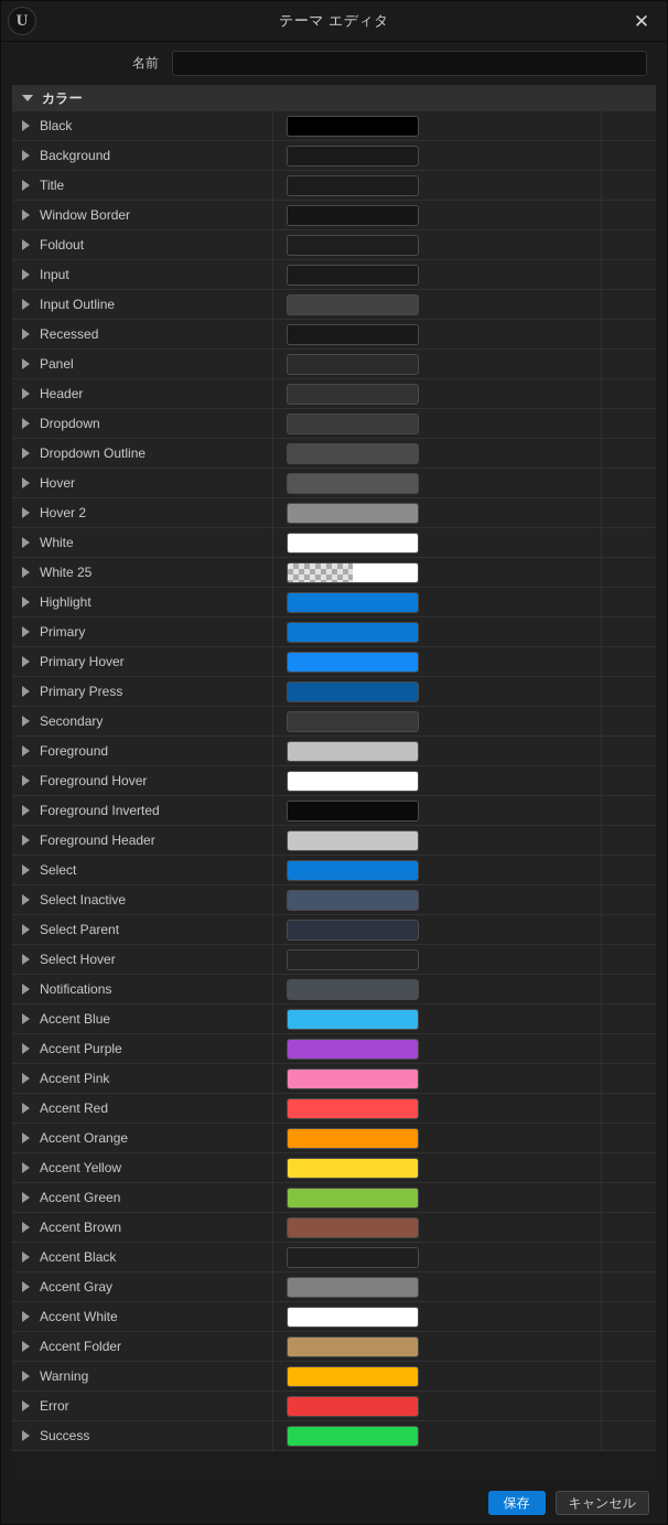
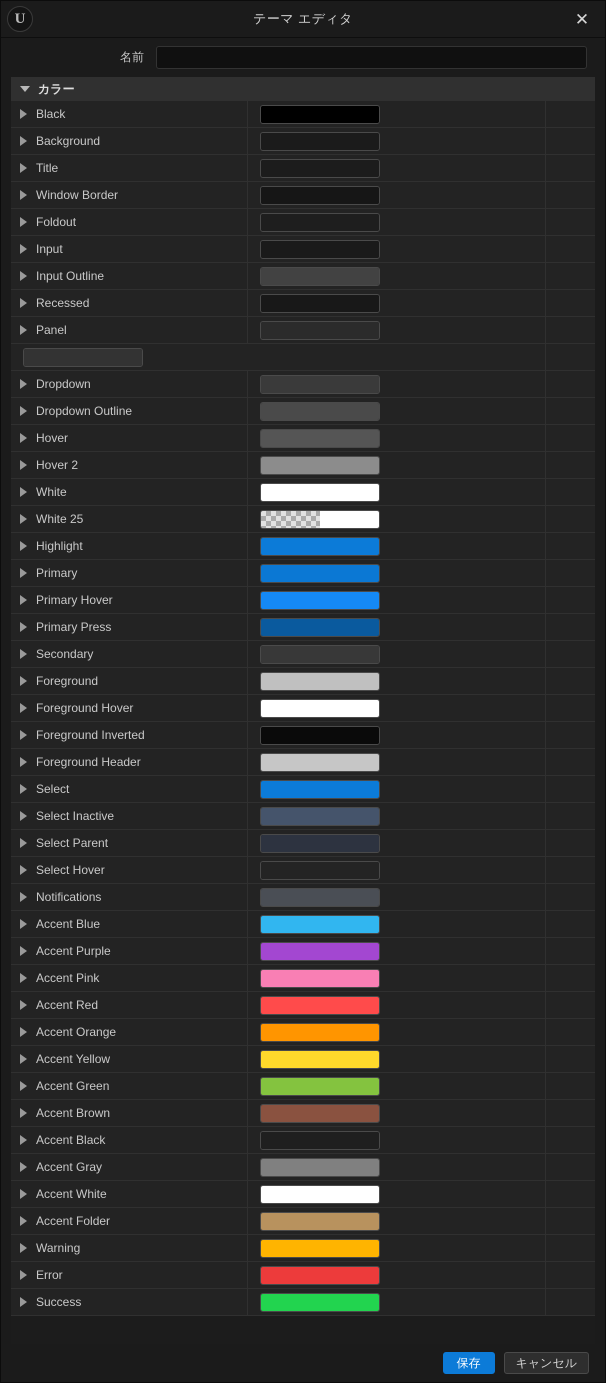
  U
  テーマ エディタ
  ✕
  名前
  カラー
  Black
  Background
  Title
  Window Border
  Foldout
  Input
  Input Outline
  Recessed
  Panel
- Header
  Dropdown
  Dropdown Outline
  Hover
  Hover 2
  White
  White 25
  Highlight
  Primary
  Primary Hover
  Primary Press
  Secondary
  Foreground
  Foreground Hover
  Foreground Inverted
  Foreground Header
  Select
  Select Inactive
  Select Parent
  Select Hover
  Notifications
  Accent Blue
  Accent Purple
  Accent Pink
  Accent Red
  Accent Orange
  Accent Yellow
  Accent Green
  Accent Brown
  Accent Black
  Accent Gray
  Accent White
  Accent Folder
  Warning
  Error
  Success
  保存
  キャンセル
